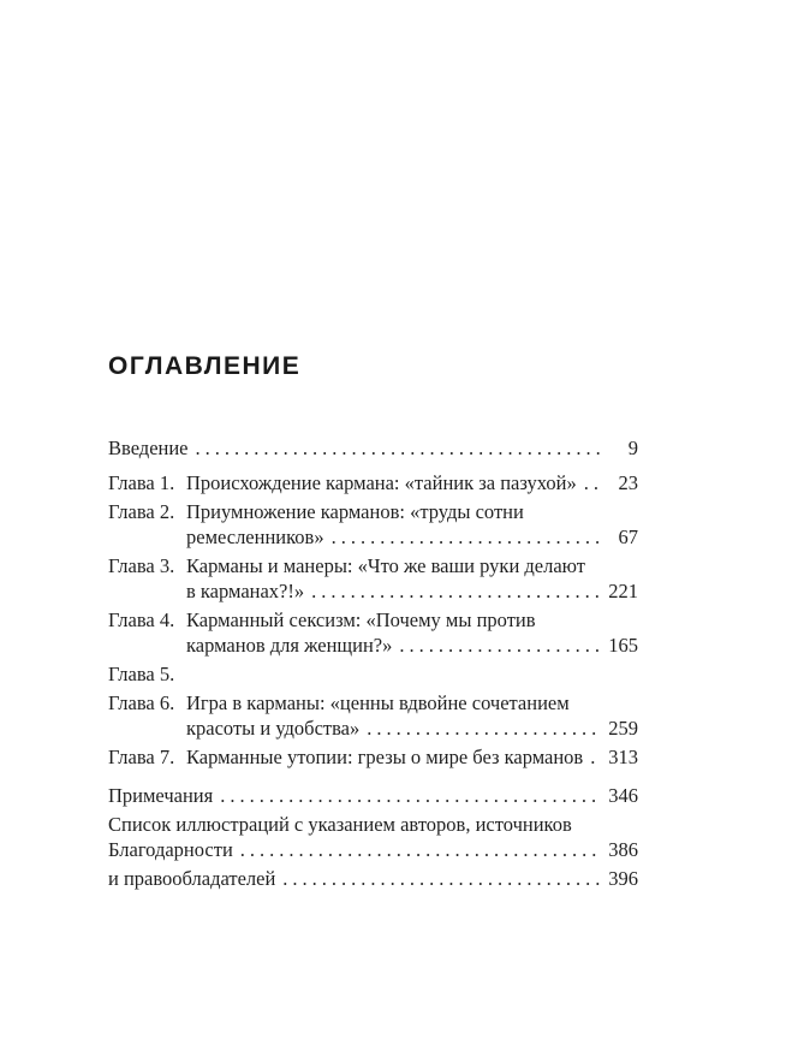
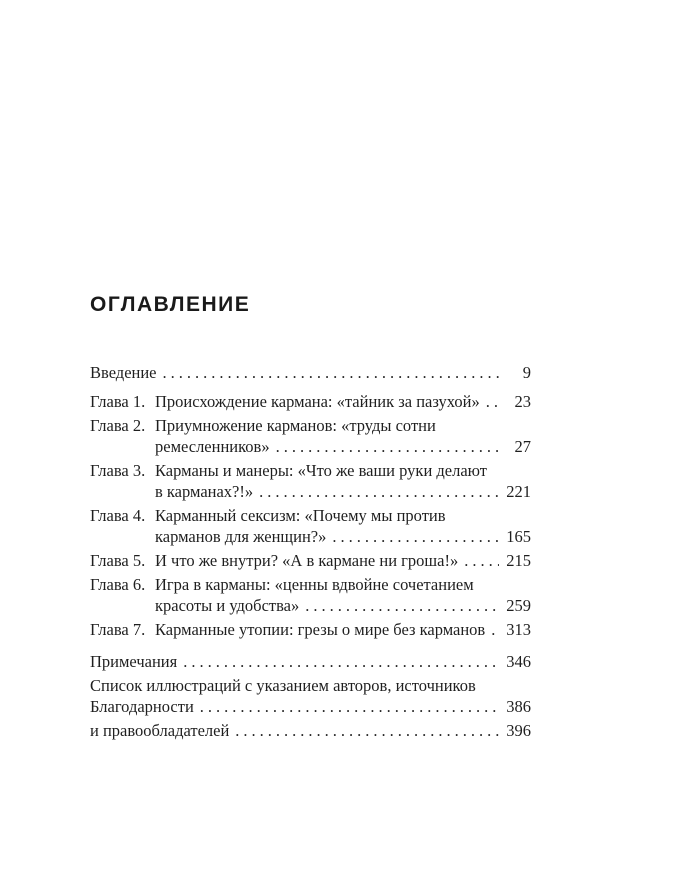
  ОГЛАВЛЕНИЕ
  Введение
  9
  Глава 1.
  Происхождение кармана: «тайник за пазухой»
  23
  Глава 2.
  Приумножение карманов: «труды сотни
  ремесленников»
- 67
+ 27
  Глава 3.
  Карманы и манеры: «Что же ваши руки делают
  в карманах?!»
  221
  Глава 4.
  Карманный сексизм: «Почему мы против
  карманов для женщин?»
  165
  Глава 5.
+ И что же внутри? «А в кармане ни гроша!»
+ 215
  Глава 6.
  Игра в карманы: «ценны вдвойне сочетанием
  красоты и удобства»
  259
  Глава 7.
  Карманные утопии: грезы о мире без карманов
  313
  Примечания
  346
  Список иллюстраций с указанием авторов, источников
  Благодарности
  386
  и правообладателей
  396
